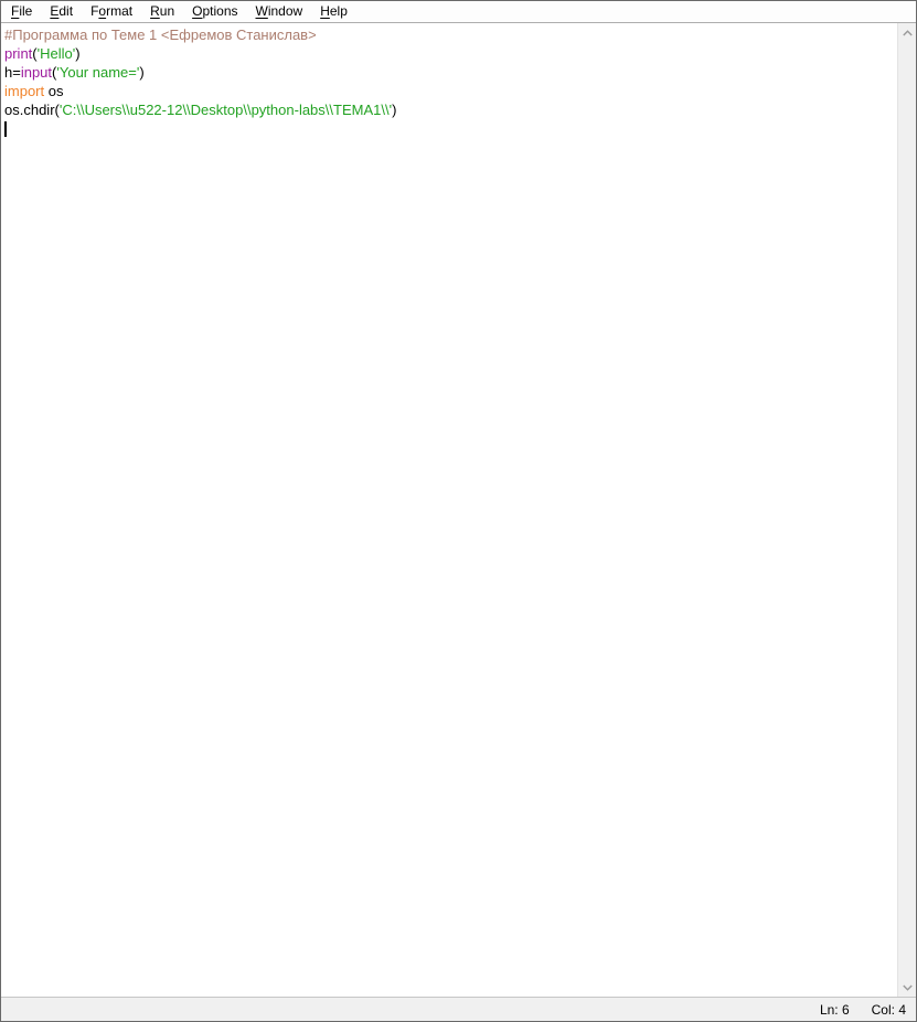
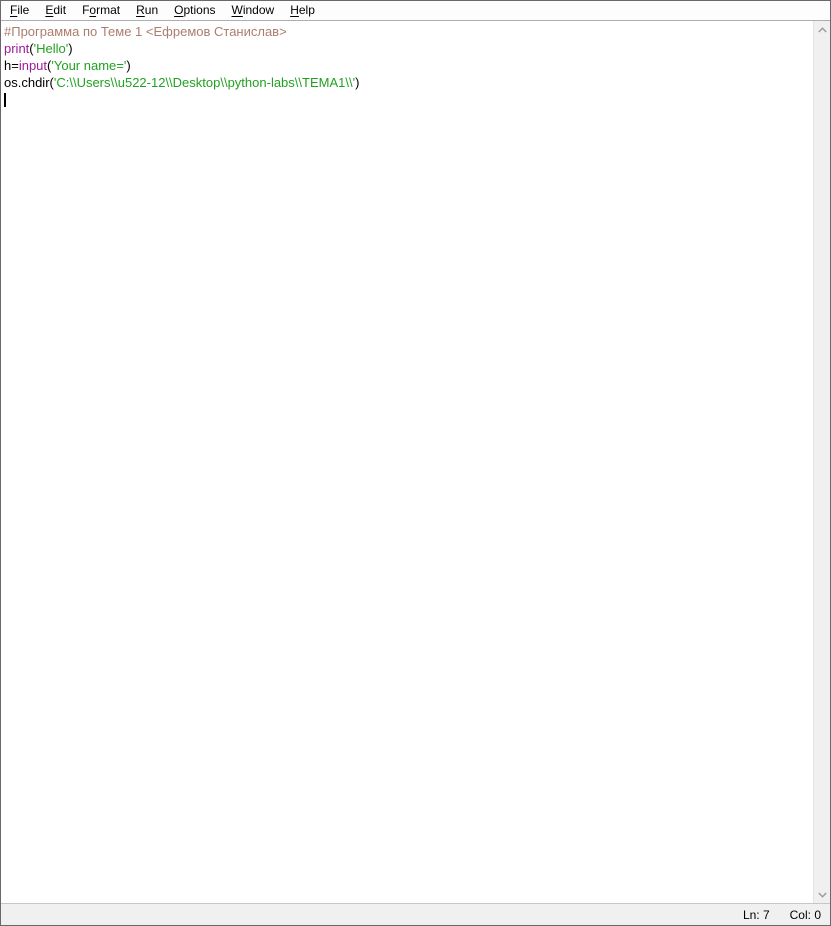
  File
  Edit
  Format
  Run
  Options
  Window
  Help
  #Программа по Теме 1 <Ефремов Станислав>
  print('Hello')
  h=input('Your name=')
- import os
  os.chdir('C:\\Users\\u522-12\\Desktop\\python-labs\\TEMA1\\')
- Ln: 6
+ Ln: 7
- Col: 4
+ Col: 0
